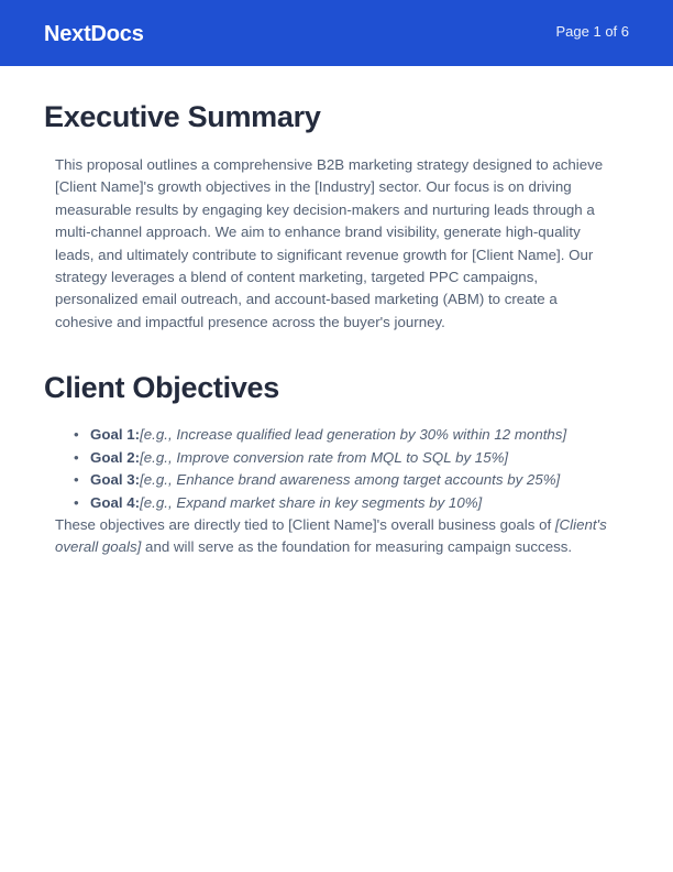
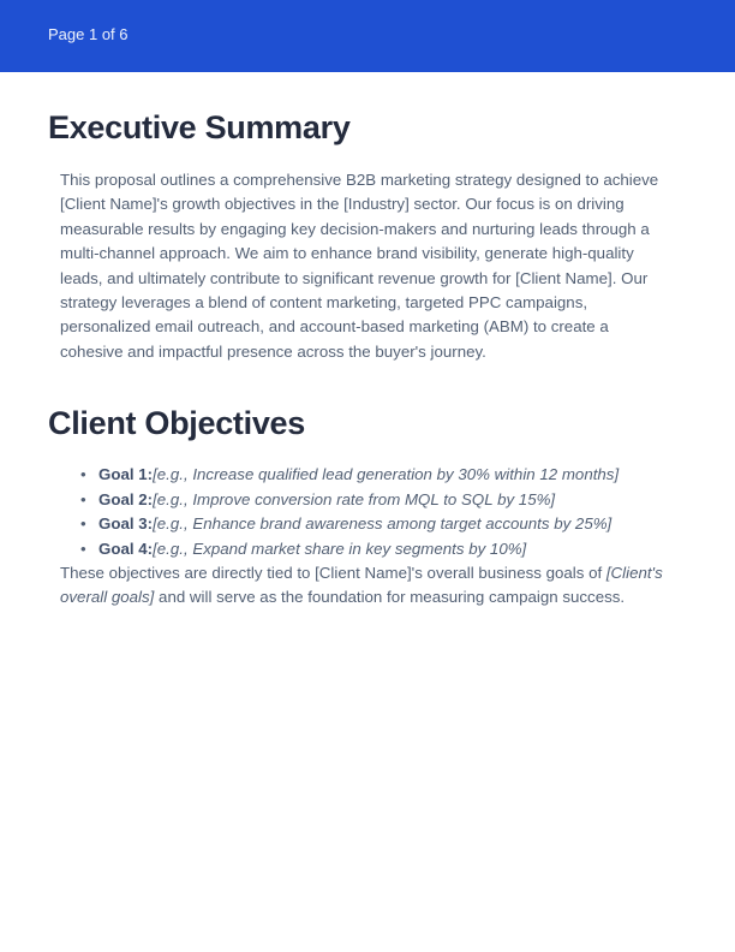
- NextDocs
  Page 1 of 6
  Executive Summary
  This proposal outlines a comprehensive B2B marketing strategy designed to achieve [Client Name]'s growth objectives in the [Industry] sector. Our focus is on driving measurable results by engaging key decision-makers and nurturing leads through a multi-channel approach. We aim to enhance brand visibility, generate high-quality leads, and ultimately contribute to significant revenue growth for [Client Name]. Our strategy leverages a blend of content marketing, targeted PPC campaigns, personalized email outreach, and account-based marketing (ABM) to create a cohesive and impactful presence across the buyer's journey.
  Client Objectives
  Goal 1:[e.g., Increase qualified lead generation by 30% within 12 months]
  Goal 2:[e.g., Improve conversion rate from MQL to SQL by 15%]
  Goal 3:[e.g., Enhance brand awareness among target accounts by 25%]
  Goal 4:[e.g., Expand market share in key segments by 10%]
  These objectives are directly tied to [Client Name]'s overall business goals of [Client's overall goals] and will serve as the foundation for measuring campaign success.
